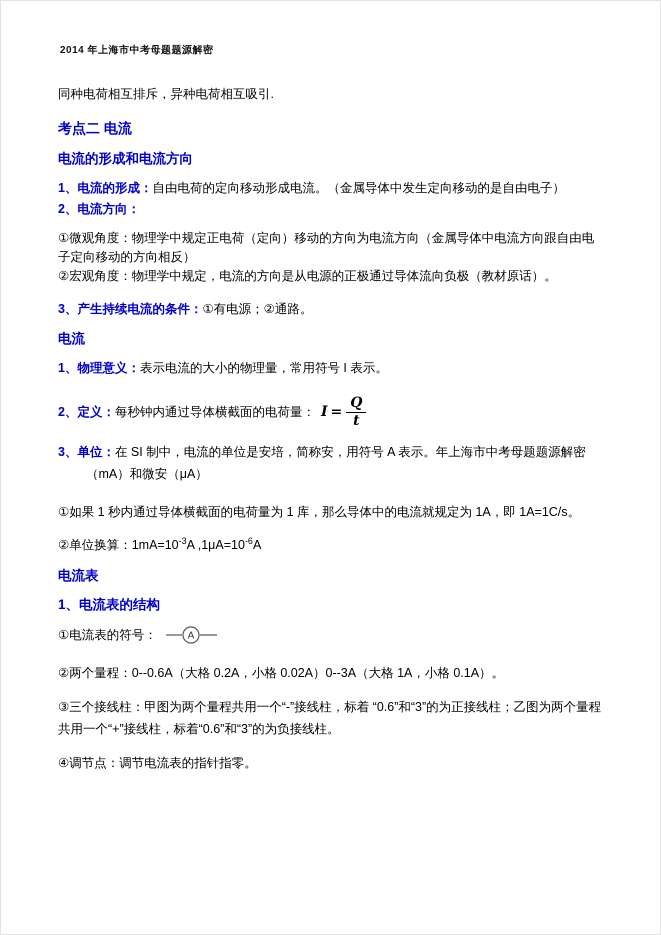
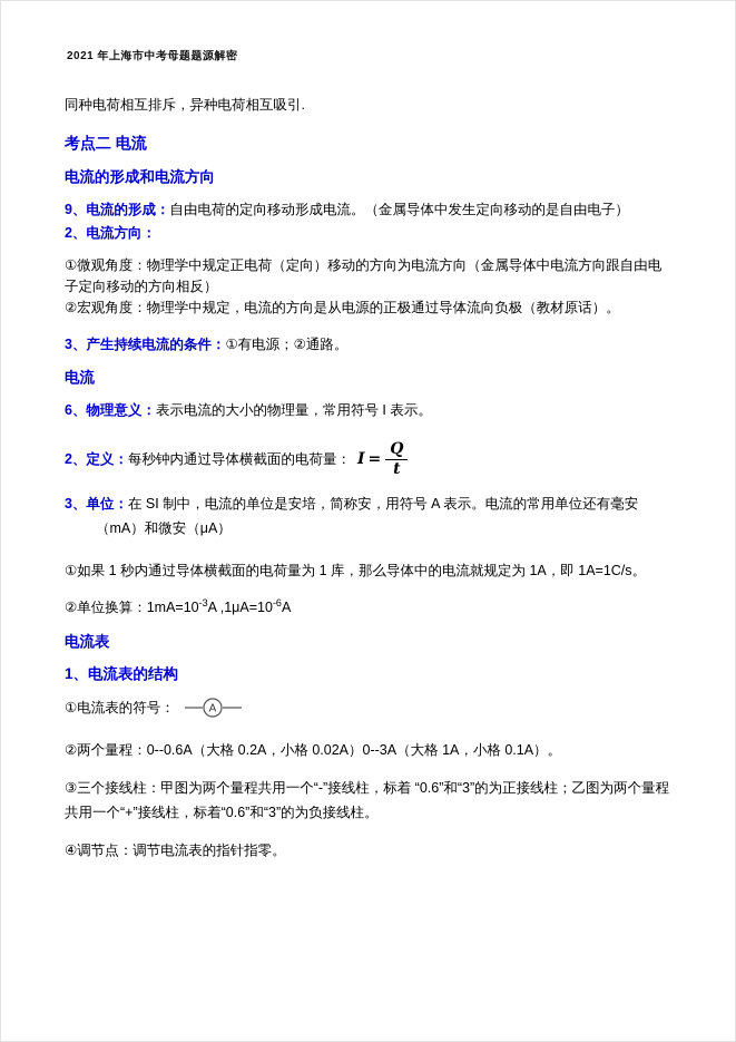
- 2014 年上海市中考母题题源解密
+ 2021 年上海市中考母题题源解密
  同种电荷相互排斥，异种电荷相互吸引.
  考点二 电流
  电流的形成和电流方向
- 1、电流的形成：自由电荷的定向移动形成电流。（金属导体中发生定向移动的是自由电子）
+ 9、电流的形成：自由电荷的定向移动形成电流。（金属导体中发生定向移动的是自由电子）
  2、电流方向：
  ①微观角度：物理学中规定正电荷（定向）移动的方向为电流方向（金属导体中电流方向跟自由电子定向移动的方向相反）
  ②宏观角度：物理学中规定，电流的方向是从电源的正极通过导体流向负极（教材原话）。
  3、产生持续电流的条件：①有电源；②通路。
  电流
- 1、物理意义：表示电流的大小的物理量，常用符号 I 表示。
+ 6、物理意义：表示电流的大小的物理量，常用符号 I 表示。
  2、定义：
  每秒钟内通过导体横截面的电荷量：
  I
  =
  Q
  t
- 3、单位：在 SI 制中，电流的单位是安培，简称安，用符号 A 表示。年上海市中考母题题源解密（mA）和微安（μA）
+ 3、单位：在 SI 制中，电流的单位是安培，简称安，用符号 A 表示。电流的常用单位还有毫安（mA）和微安（μA）
  ①如果 1 秒内通过导体横截面的电荷量为 1 库，那么导体中的电流就规定为 1A，即 1A=1C/s。
  ②单位换算：1mA=10-3A ,1μA=10-6A
  电流表
  1、电流表的结构
  ①电流表的符号：
  A
  ②两个量程：0--0.6A（大格 0.2A，小格 0.02A）0--3A（大格 1A，小格 0.1A）。
  ③三个接线柱：甲图为两个量程共用一个“-”接线柱，标着 “0.6”和“3”的为正接线柱；乙图为两个量程共用一个“+”接线柱，标着“0.6”和“3”的为负接线柱。
  ④调节点：调节电流表的指针指零。
